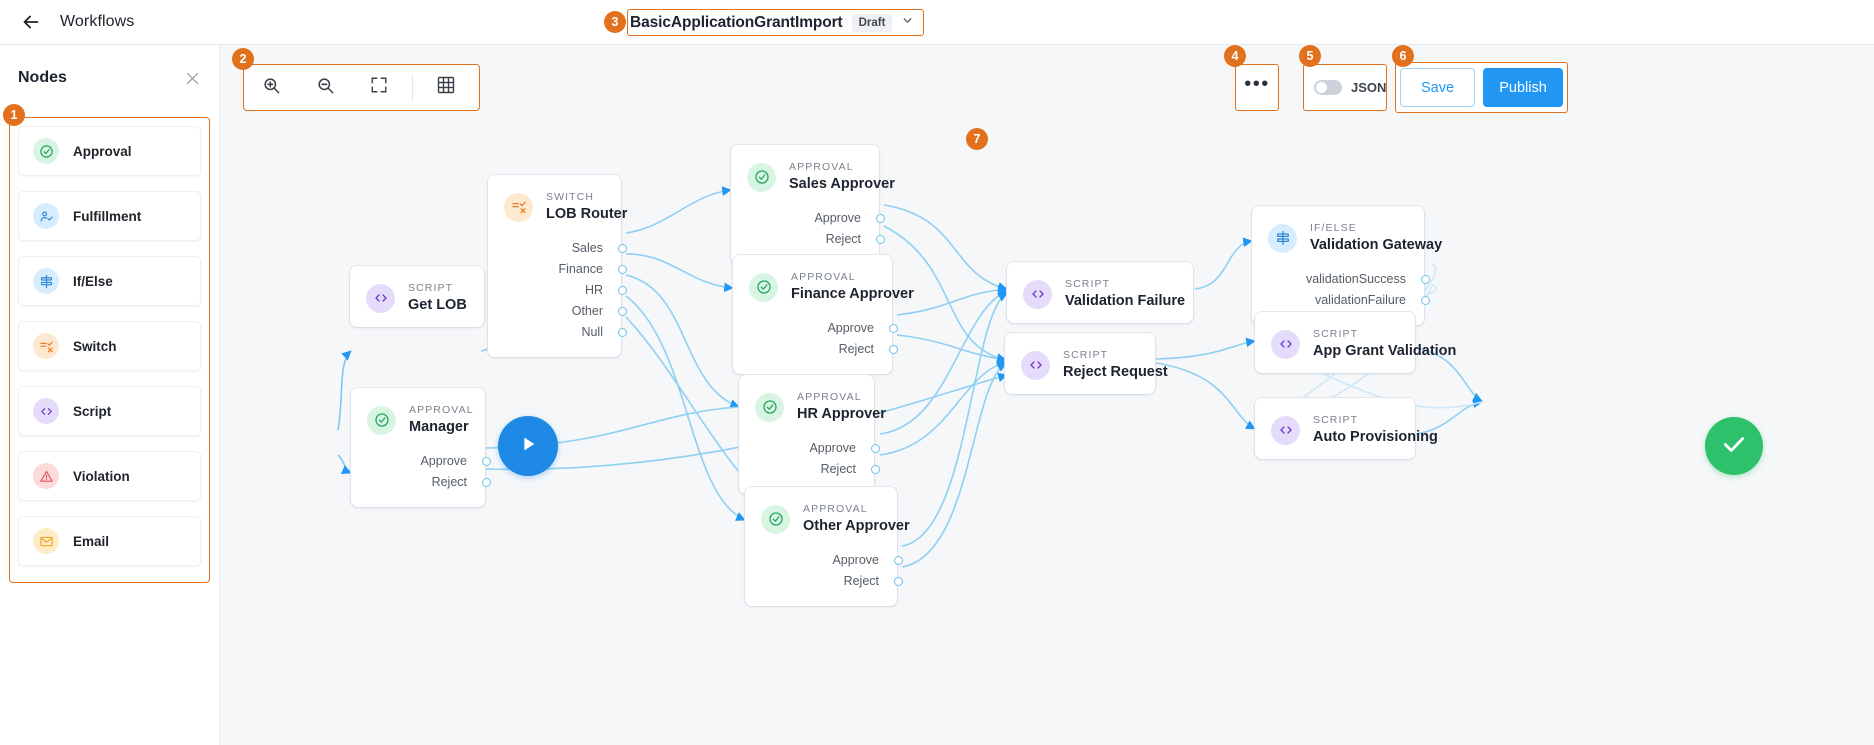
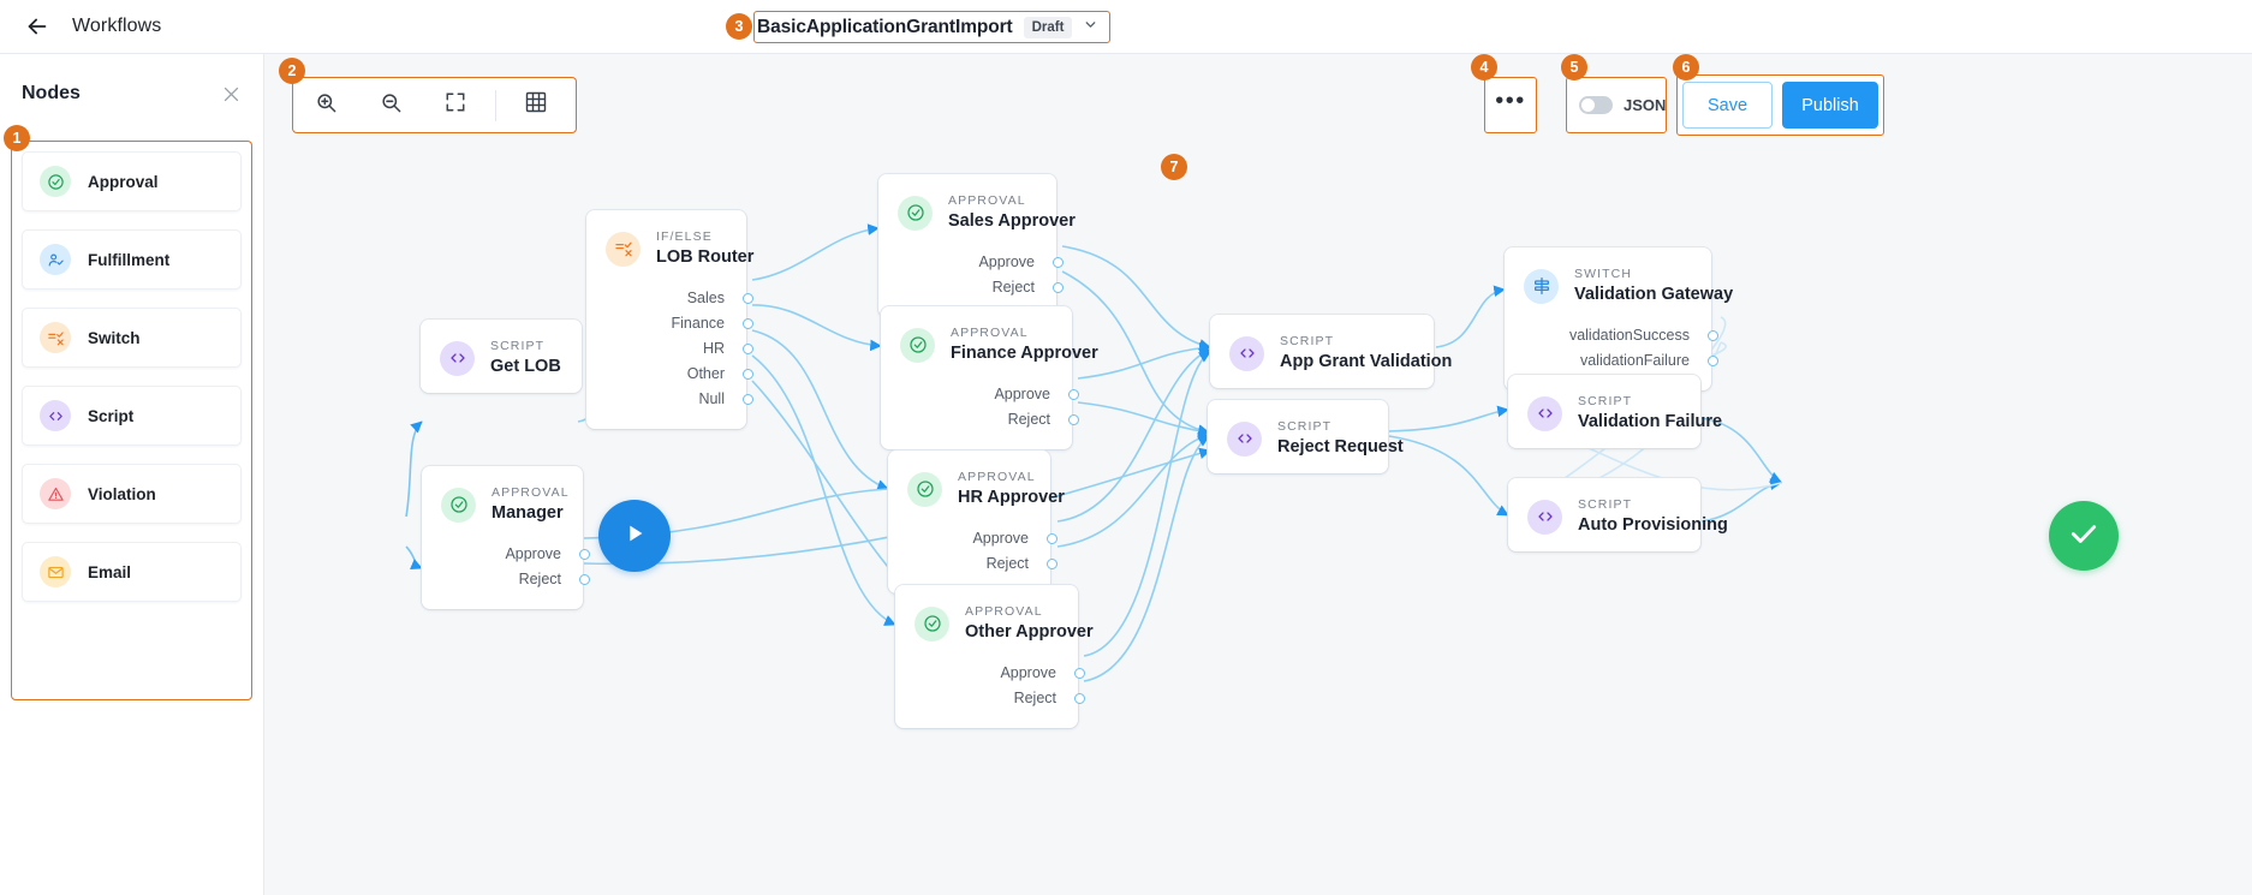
  Workflows
  BasicApplicationGrantImport
  Draft
  Nodes
  Approval
  Fulfillment
- If/Else
  Switch
  Script
  Violation
  Email
  SCRIPT
  Get LOB
- SWITCH
+ IF/ELSE
  LOB Router
  Sales
  Finance
  HR
  Other
  Null
  APPROVAL
  Manager
  Approve
  Reject
  APPROVAL
  Sales Approver
  Approve
  Reject
  APPROVAL
  Finance Approver
  Approve
  Reject
  APPROVAL
  HR Approver
  Approve
  Reject
  APPROVAL
  Other Approver
  Approve
  Reject
  SCRIPT
- Validation Failure
+ App Grant Validation
  SCRIPT
  Reject Request
- IF/ELSE
+ SWITCH
  Validation Gateway
  validationSuccess
  validationFailure
  SCRIPT
- App Grant Validation
+ Validation Failure
  SCRIPT
  Auto Provisioning
  •••
  JSON
  Save
  Publish
  1
  2
  3
  4
  5
  6
  7
